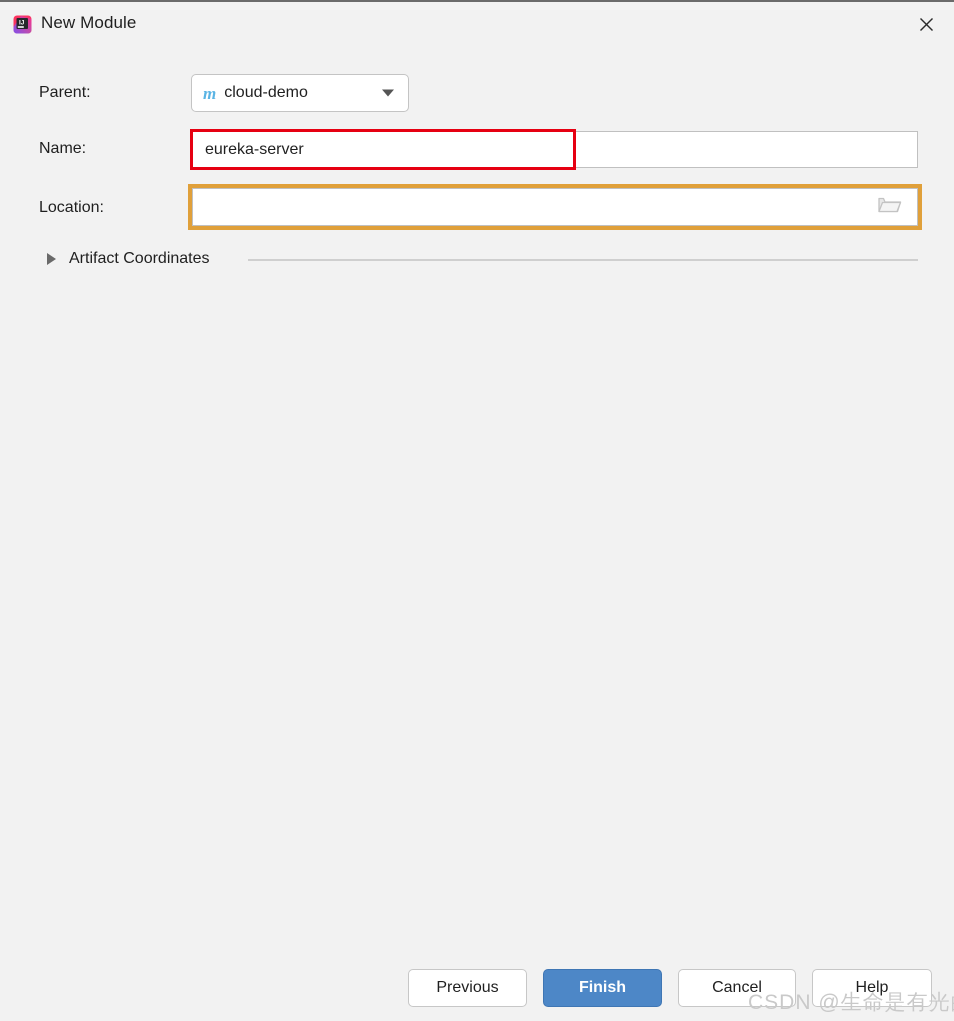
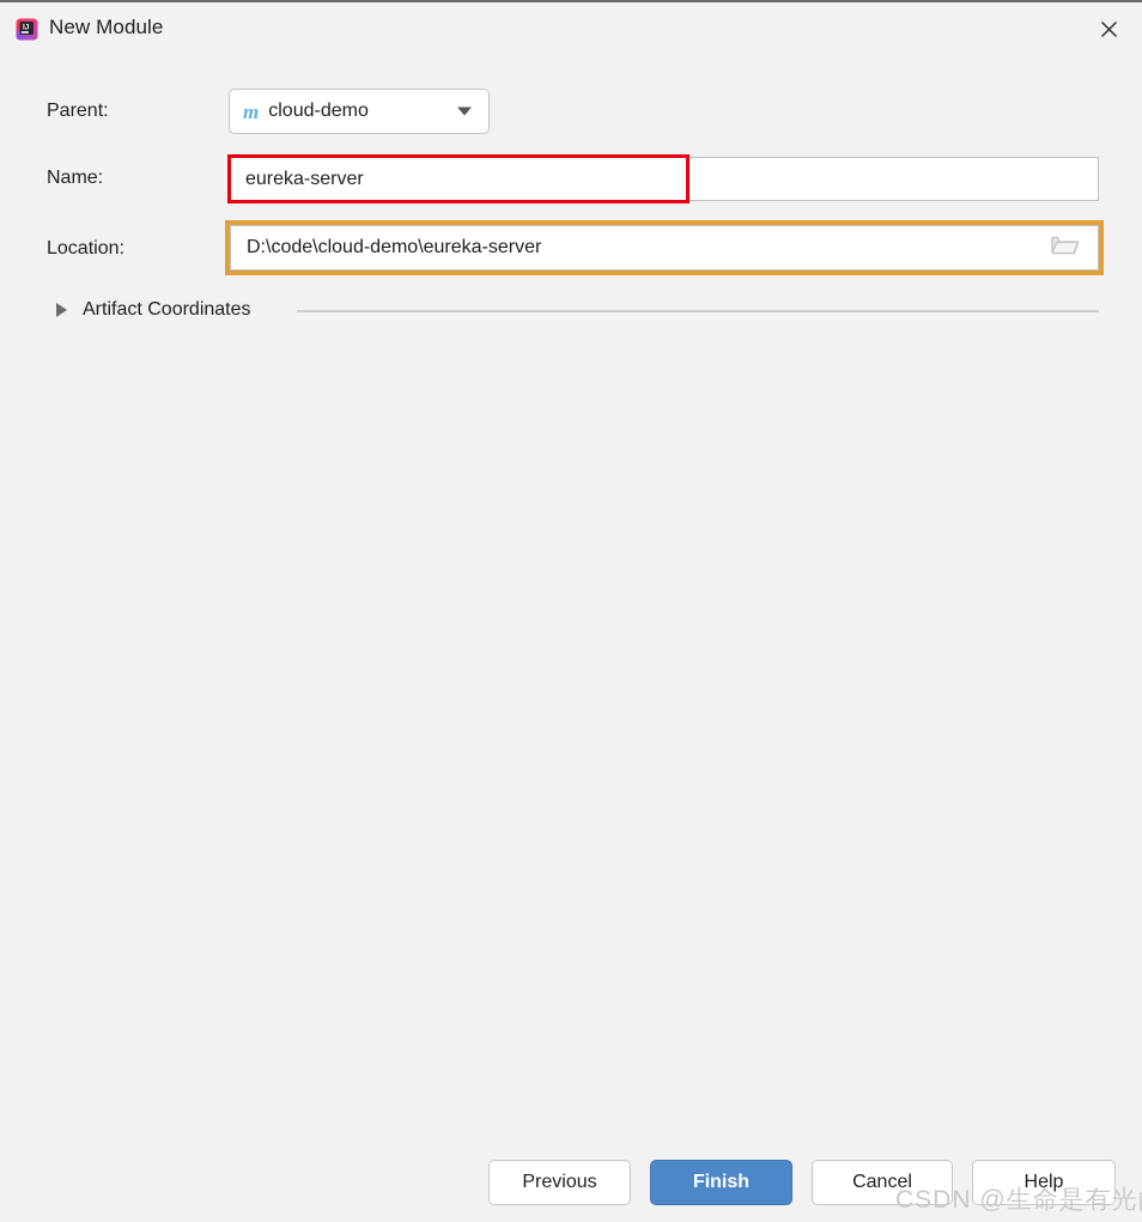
  New Module
  Parent:
  m
  cloud-demo
  Name:
  eureka-server
  Location:
+ D:\code\cloud-demo\eureka-server
  Artifact Coordinates
  Previous
  Finish
  Cancel
  Help
  CSDN @生命是有光
